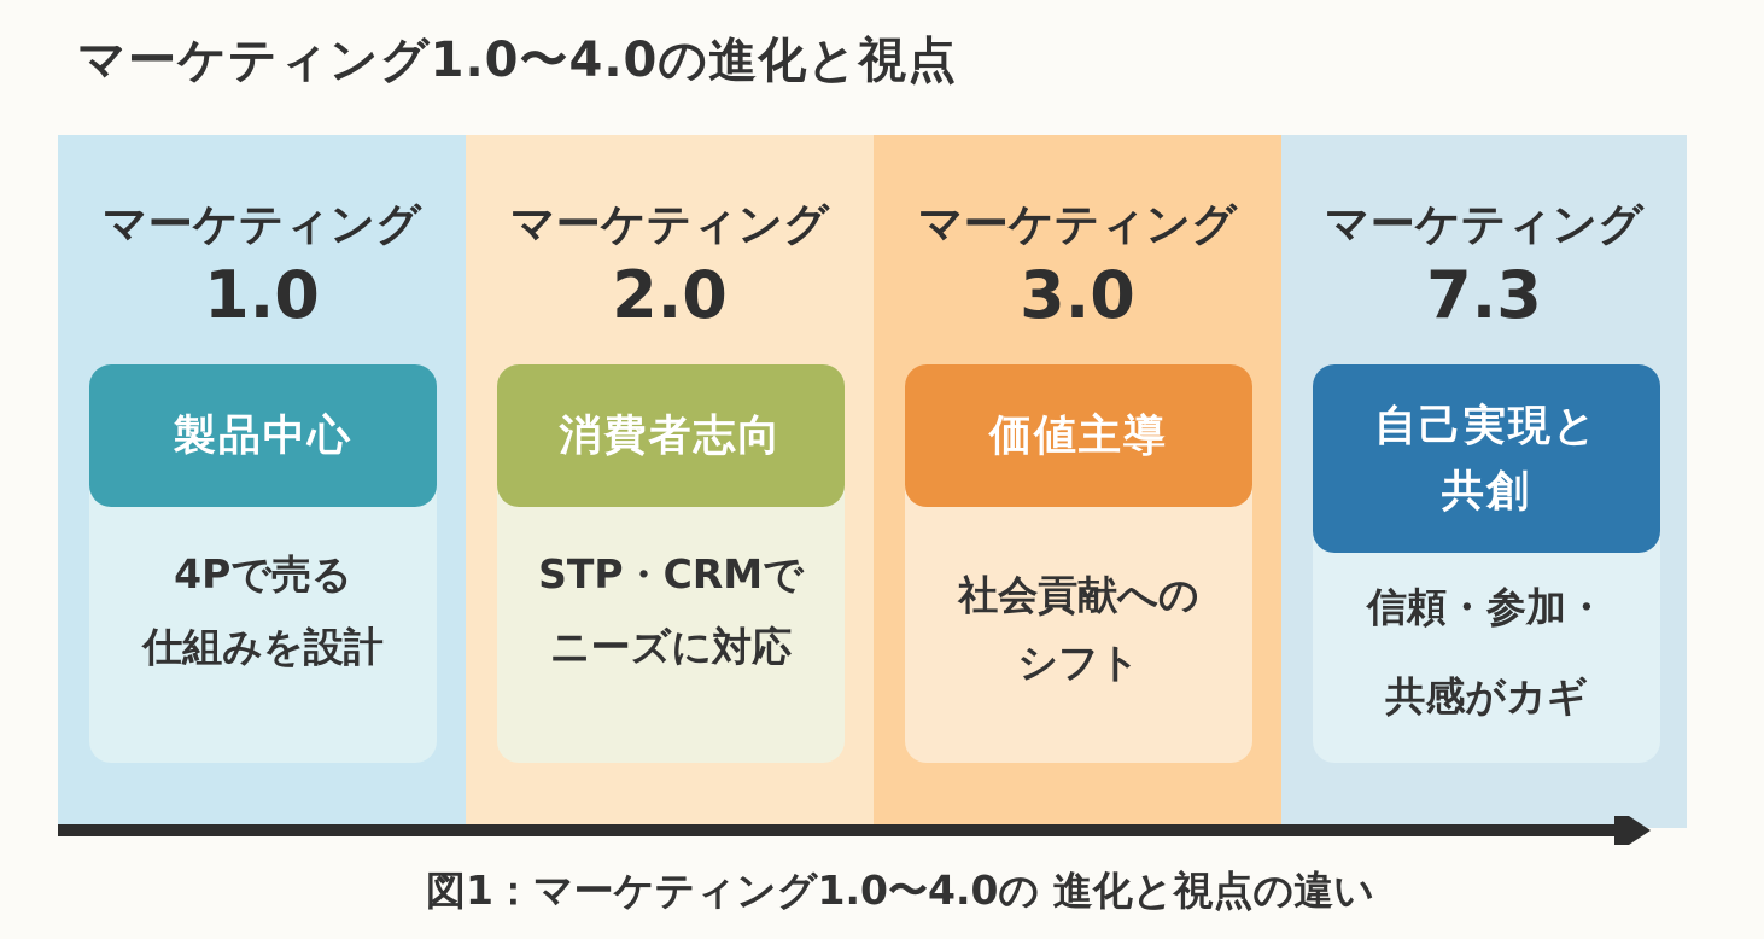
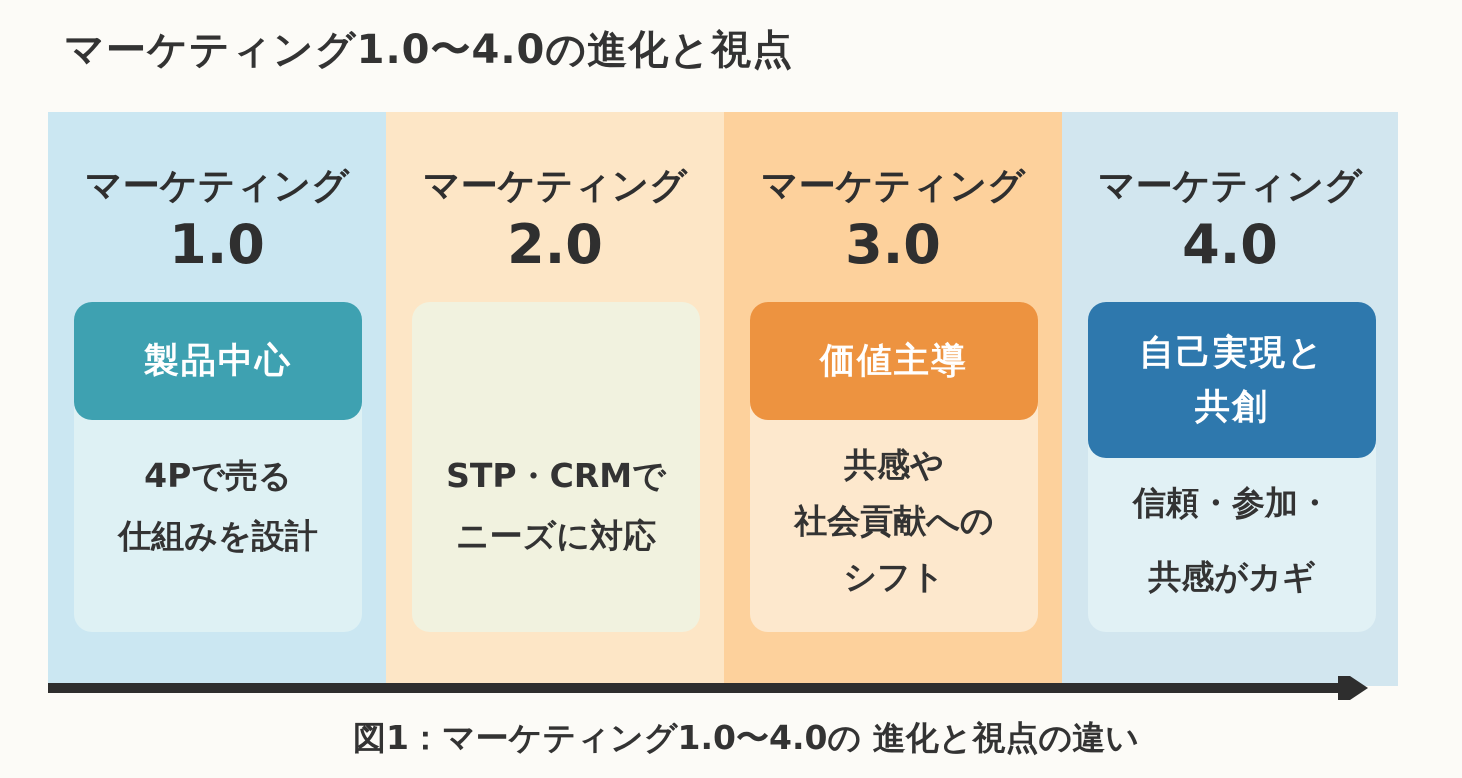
  マーケティング1.0〜4.0の進化と視点
  マーケティング
  1.0
  製品中心
  4Pで売る
  仕組みを設計
  マーケティング
  2.0
- 消費者志向
  STP・CRMで
  ニーズに対応
  マーケティング
  3.0
  価値主導
+ 共感や
  社会貢献への
  シフト
  マーケティング
- 7.3
+ 4.0
  自己実現と
  共創
  信頼・参加・
  共感がカギ
  図1：マーケティング1.0〜4.0の 進化と視点の違い
